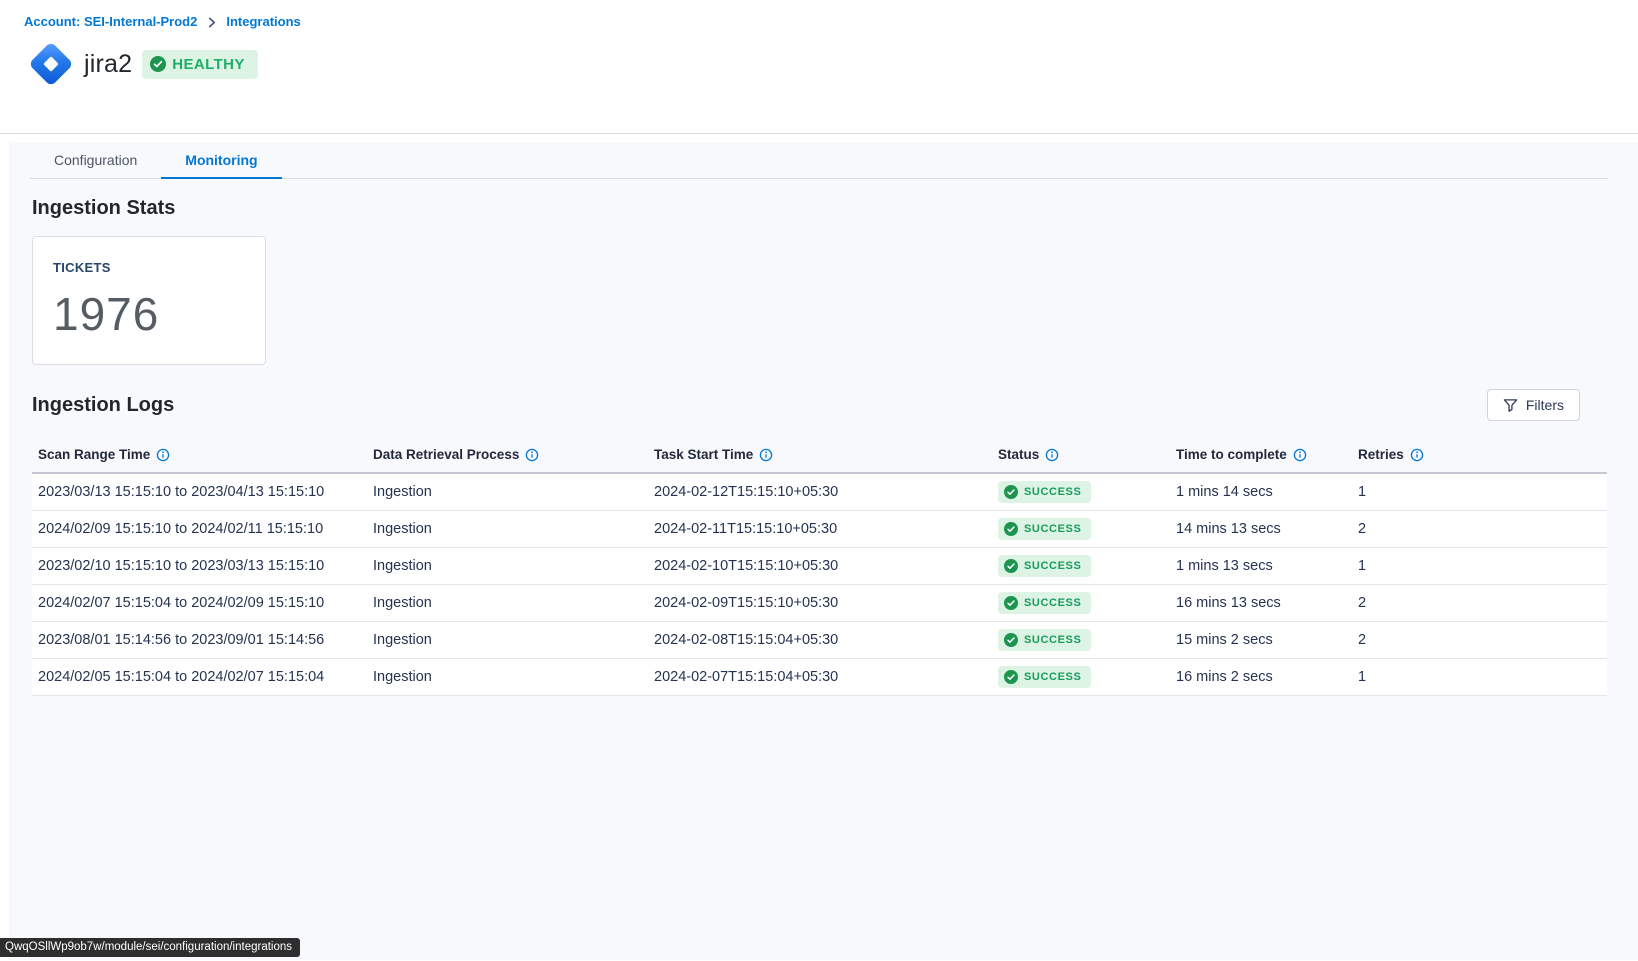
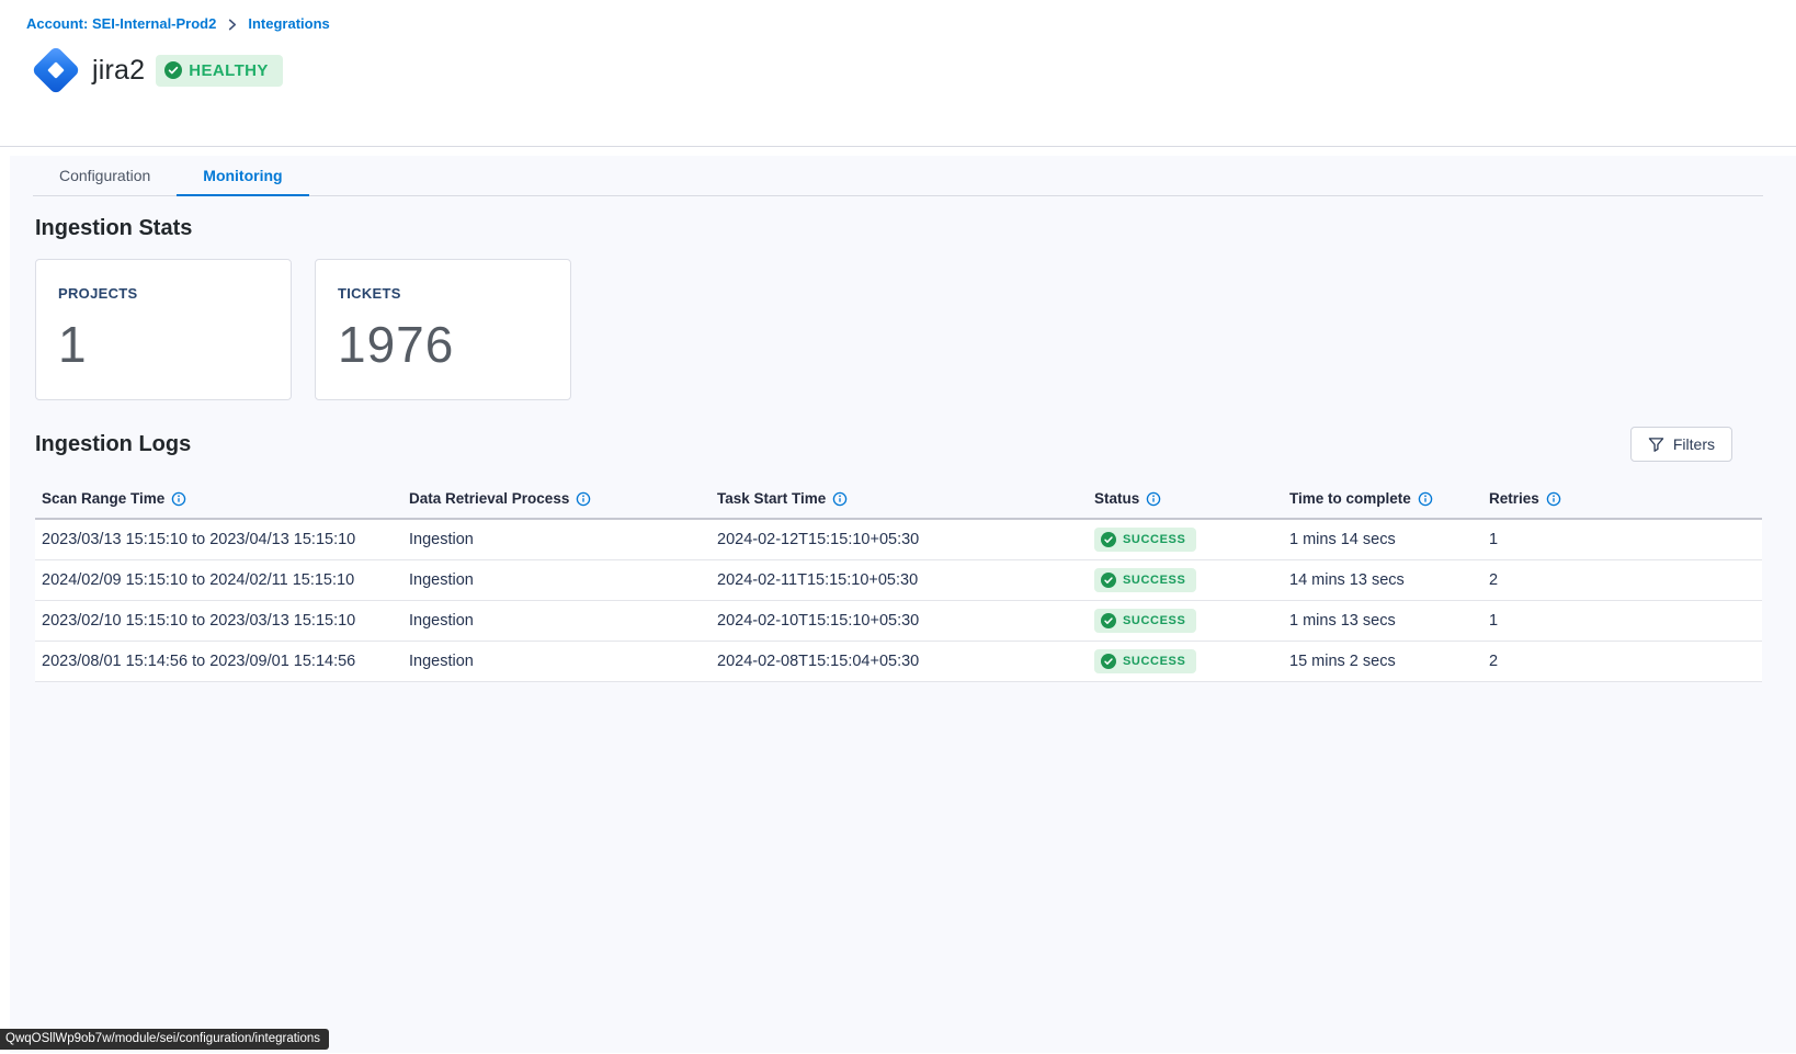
  Account: SEI-Internal-Prod2
  Integrations
  jira2
  HEALTHY
  Configuration
  Monitoring
  Ingestion Stats
+ PROJECTS
+ 1
  TICKETS
  1976
  Ingestion Logs
  Filters
  Scan Range Time	Data Retrieval Process	Task Start Time	Status	Time to complete	Retries
  2023/03/13 15:15:10 to 2023/04/13 15:15:10	Ingestion	2024-02-12T15:15:10+05:30	SUCCESS	1 mins 14 secs	1
  2024/02/09 15:15:10 to 2024/02/11 15:15:10	Ingestion	2024-02-11T15:15:10+05:30	SUCCESS	14 mins 13 secs	2
  2023/02/10 15:15:10 to 2023/03/13 15:15:10	Ingestion	2024-02-10T15:15:10+05:30	SUCCESS	1 mins 13 secs	1
- 2024/02/07 15:15:04 to 2024/02/09 15:15:10	Ingestion	2024-02-09T15:15:10+05:30	SUCCESS	16 mins 13 secs	2
  2023/08/01 15:14:56 to 2023/09/01 15:14:56	Ingestion	2024-02-08T15:15:04+05:30	SUCCESS	15 mins 2 secs	2
- 2024/02/05 15:15:04 to 2024/02/07 15:15:04	Ingestion	2024-02-07T15:15:04+05:30	SUCCESS	16 mins 2 secs	1
  QwqOSllWp9ob7w/module/sei/configuration/integrations
